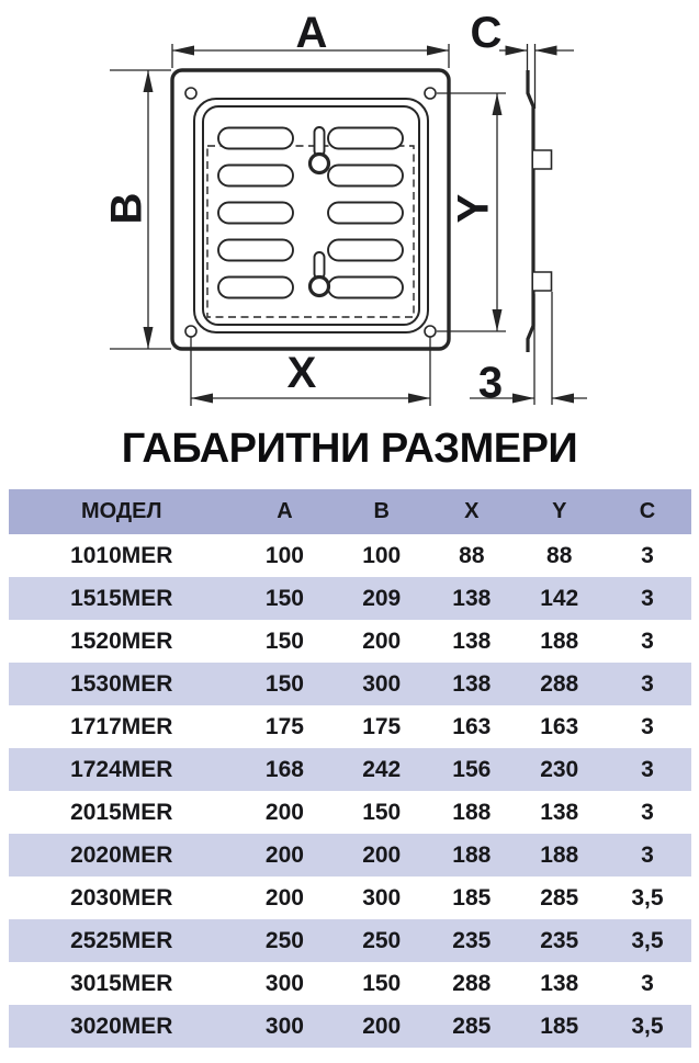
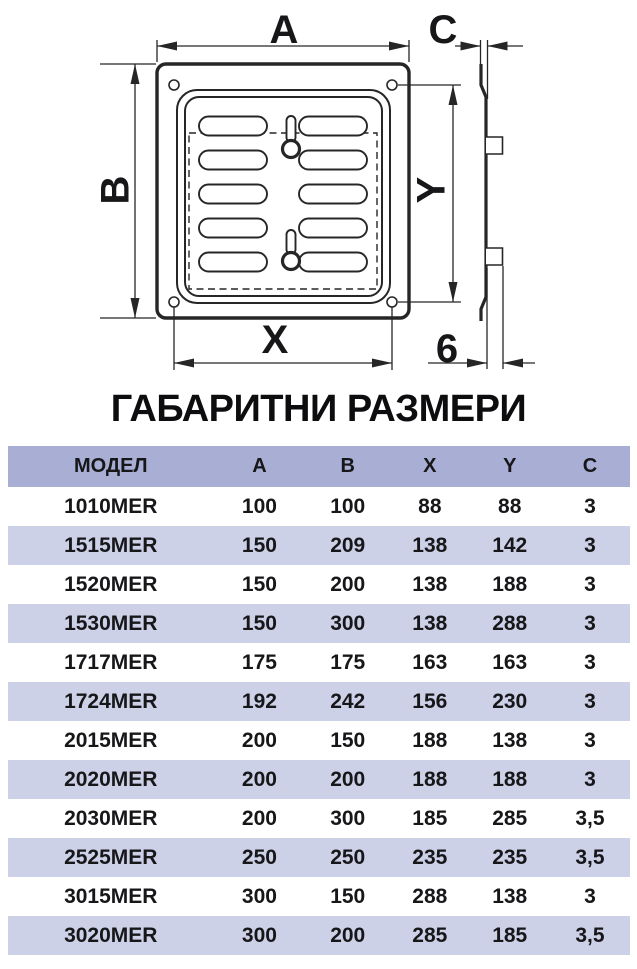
  A
  C
  X
- 3
+ 6
  ГАБАРИТНИ РАЗМЕРИ
  МОДЕЛ	A	B	X	Y	C
  1010MER	100	100	88	88	3
  1515MER	150	209	138	142	3
  1520MER	150	200	138	188	3
  1530MER	150	300	138	288	3
  1717MER	175	175	163	163	3
- 1724MER	168	242	156	230	3
+ 1724MER	192	242	156	230	3
  2015MER	200	150	188	138	3
  2020MER	200	200	188	188	3
  2030MER	200	300	185	285	3,5
  2525MER	250	250	235	235	3,5
  3015MER	300	150	288	138	3
  3020MER	300	200	285	185	3,5
